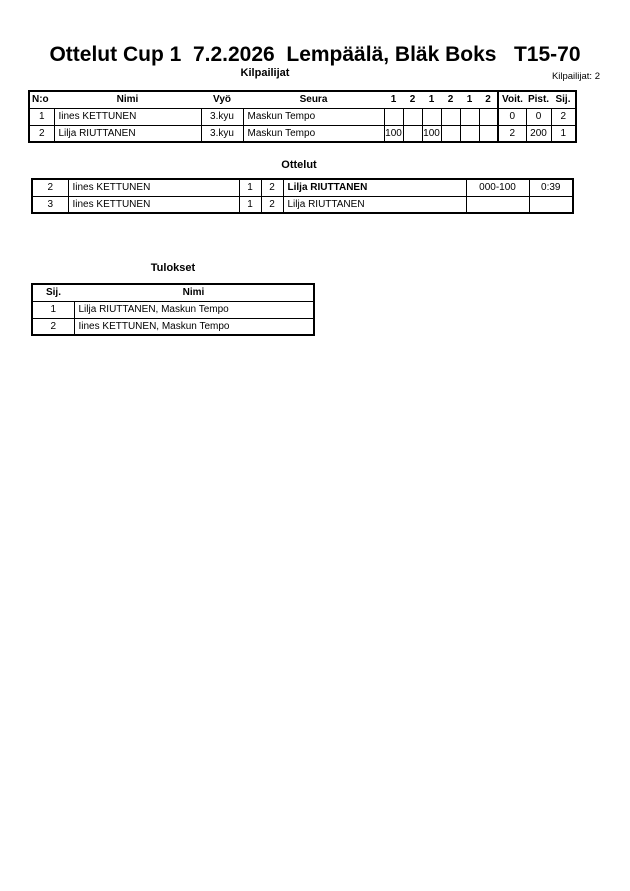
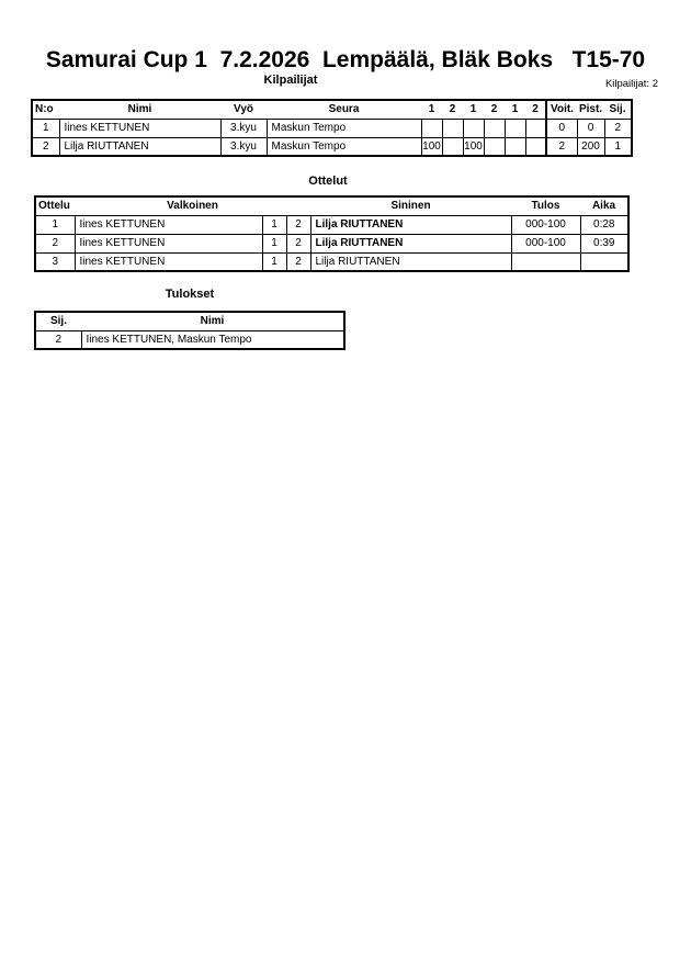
- Ottelut Cup 1 7.2.2026 Lempäälä, Bläk Boks T15-70
+ Samurai Cup 1 7.2.2026 Lempäälä, Bläk Boks T15-70
  Kilpailijat
  Kilpailijat: 2
  N:o	Nimi	Vyö	Seura	1	2	1	2	1	2	Voit.	Pist.	Sij.
  1	Iines KETTUNEN	3.kyu	Maskun Tempo							0	0	2
  2	Lilja RIUTTANEN	3.kyu	Maskun Tempo	100		100				2	200	1
  Ottelut
+ Ottelu	Valkoinen	Sininen	Tulos	Aika
+ 1	Iines KETTUNEN	1	2	Lilja RIUTTANEN	000-100	0:28
  2	Iines KETTUNEN	1	2	Lilja RIUTTANEN	000-100	0:39
  3	Iines KETTUNEN	1	2	Lilja RIUTTANEN
  Tulokset
  Sij.	Nimi
- 1	Lilja RIUTTANEN, Maskun Tempo
  2	Iines KETTUNEN, Maskun Tempo
